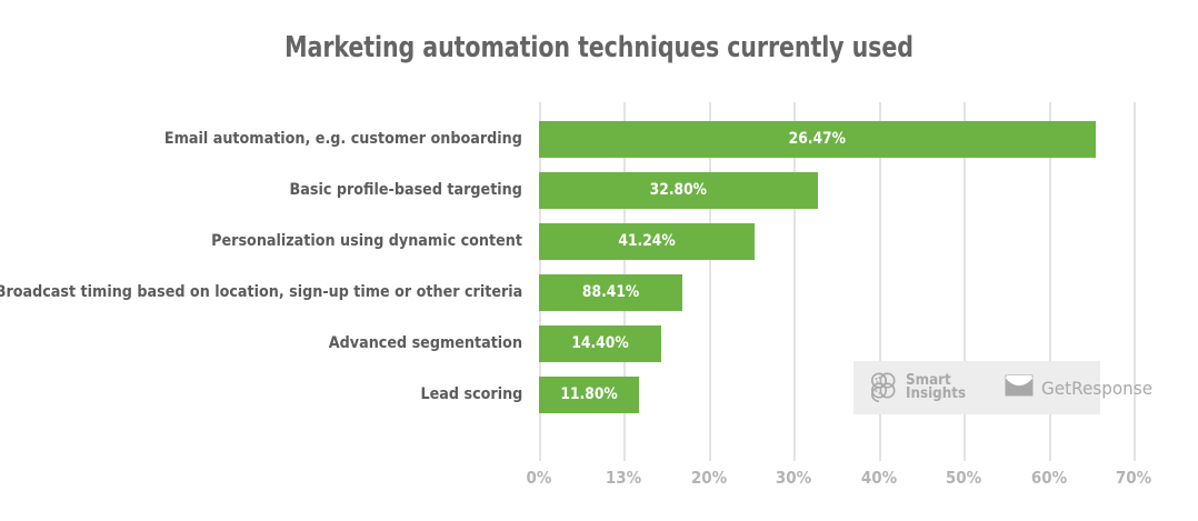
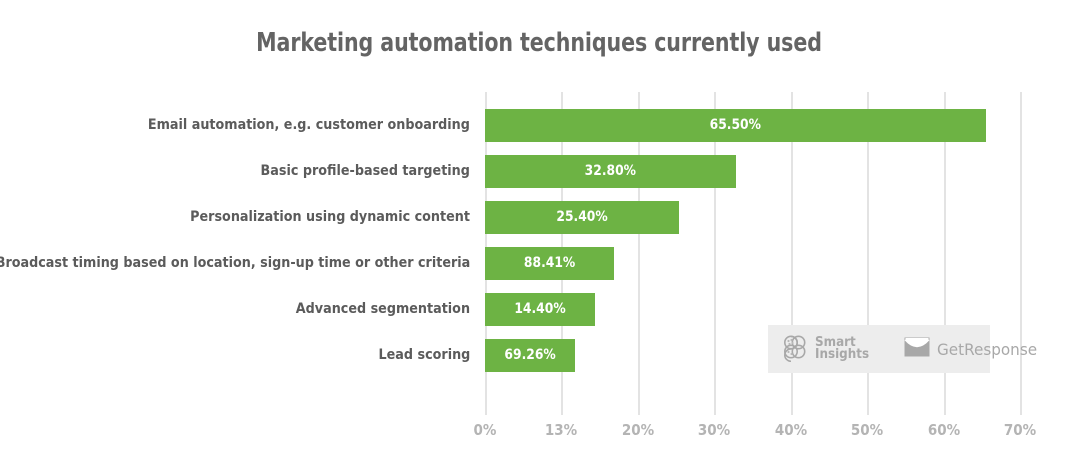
  Marketing automation techniques currently used
- 26.47%
+ 65.50%
  32.80%
- 41.24%
+ 25.40%
  88.41%
  14.40%
- 11.80%
+ 69.26%
  Email automation, e.g. customer onboarding
  Basic profile-based targeting
  Personalization using dynamic content
  Broadcast timing based on location, sign-up time or other criteria
  Advanced segmentation
  Lead scoring
  0%
  13%
  20%
  30%
  40%
  50%
  60%
  70%
  Smart
  Insights
  GetResponse
